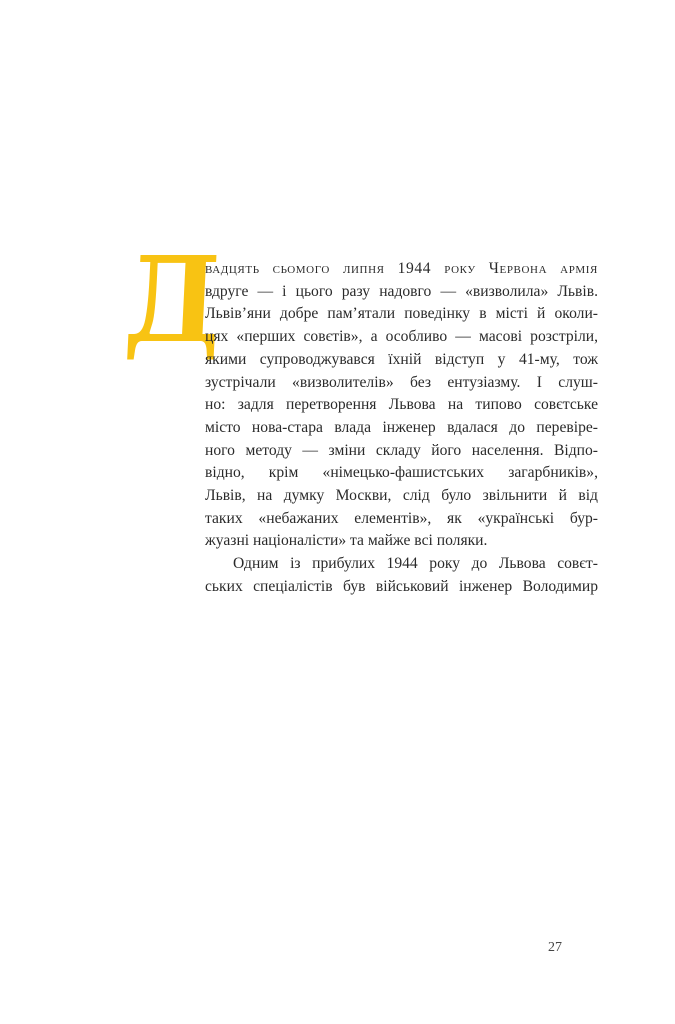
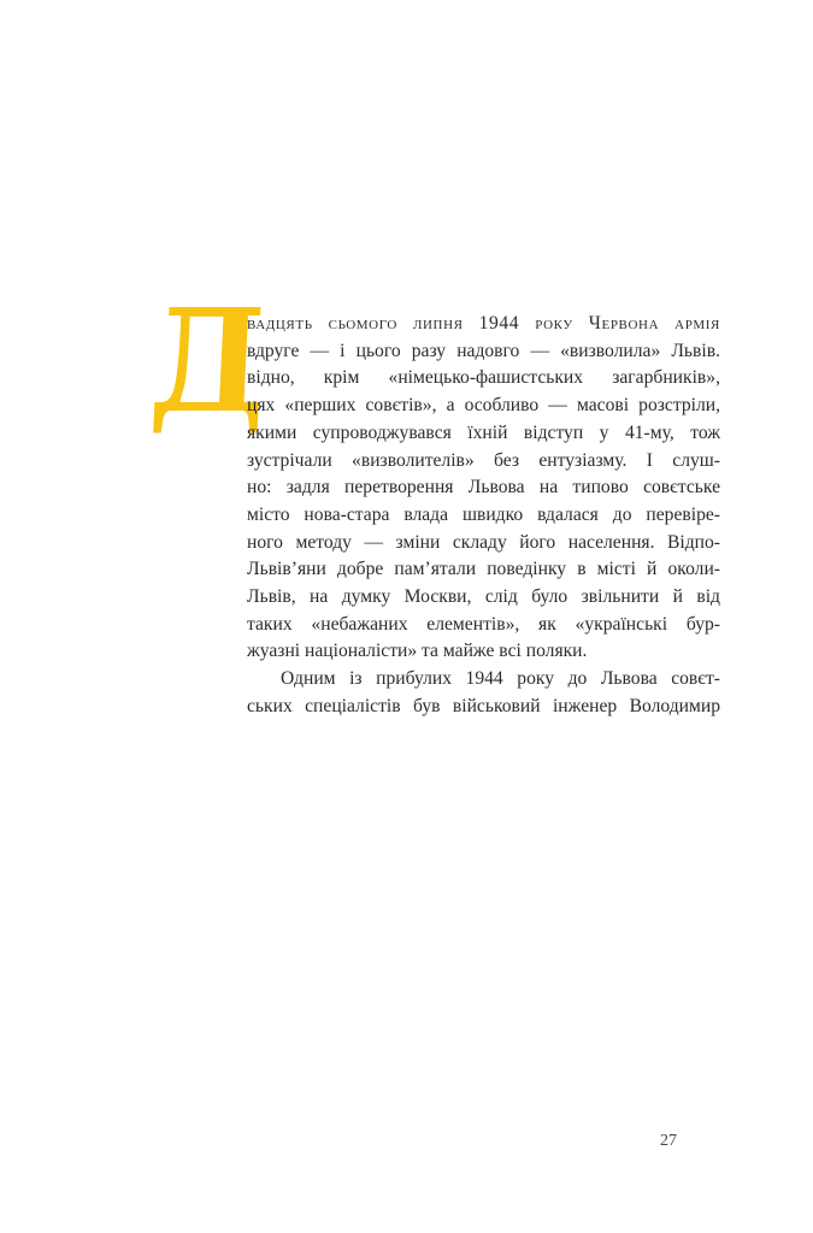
  вадцять сьомого липня 1944 року Червона армія
  вдруге — і цього разу надовго — «визволила» Львів.
- Львів’яни добре пам’ятали поведінку в місті й околи-
+ відно, крім «німецько-фашистських загарбників»,
  цях «перших совєтів», а особливо — масові розстріли,
  якими супроводжувався їхній відступ у 41-му, тож
  зустрічали «визволителів» без ентузіазму. І слуш-
  но: задля перетворення Львова на типово совєтське
- місто нова-стара влада інженер вдалася до перевіре-
+ місто нова-стара влада швидко вдалася до перевіре-
  ного методу — зміни складу його населення. Відпо-
- відно, крім «німецько-фашистських загарбників»,
+ Львів’яни добре пам’ятали поведінку в місті й околи-
  Львів, на думку Москви, слід було звільнити й від
  таких «небажаних елементів», як «українські бур-
  жуазні націоналісти» та майже всі поляки.
  Одним із прибулих 1944 року до Львова совєт-
  ських спеціалістів був військовий інженер Володимир
  27
